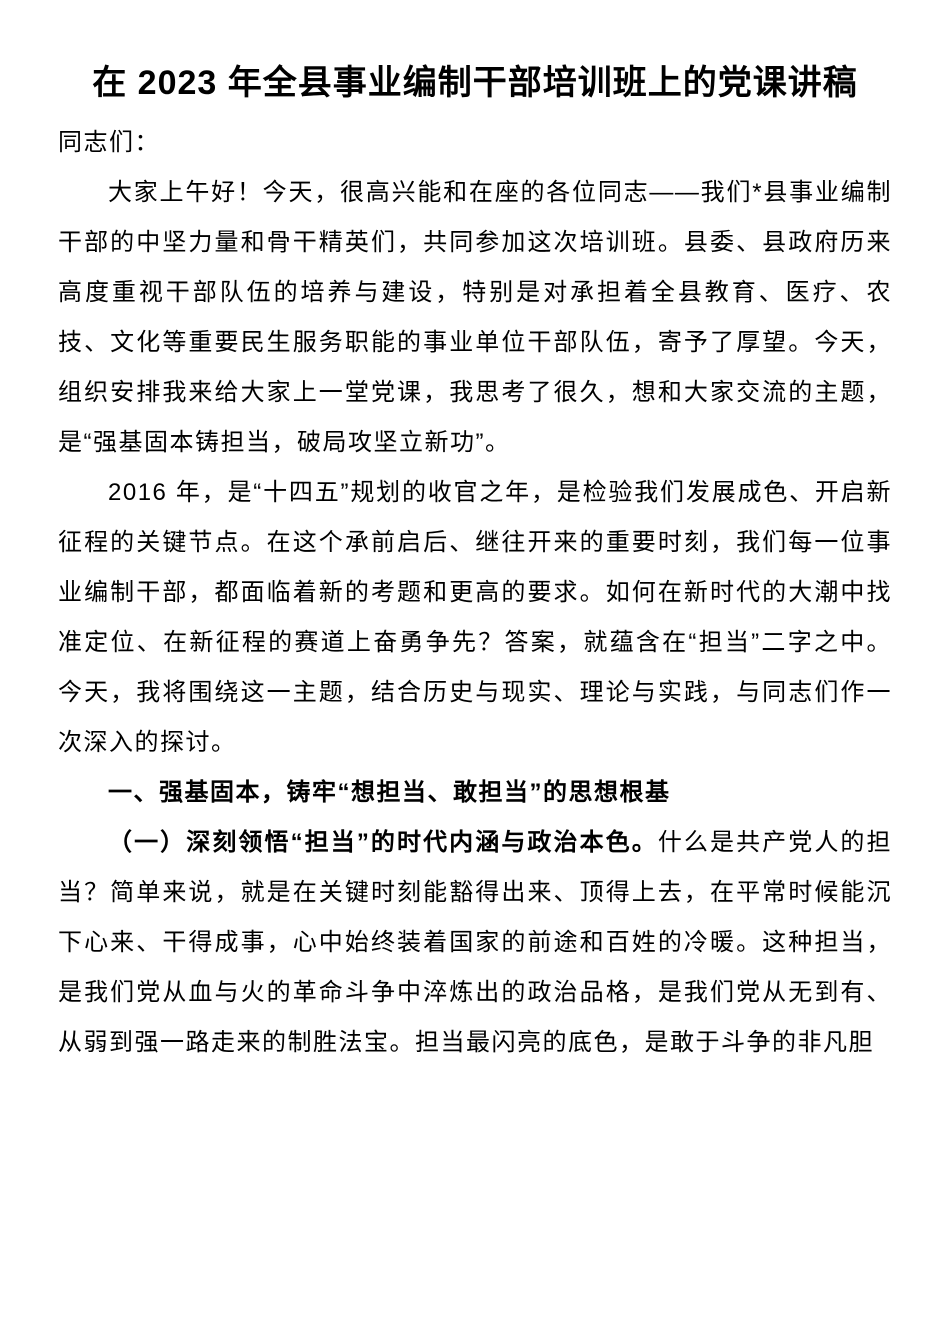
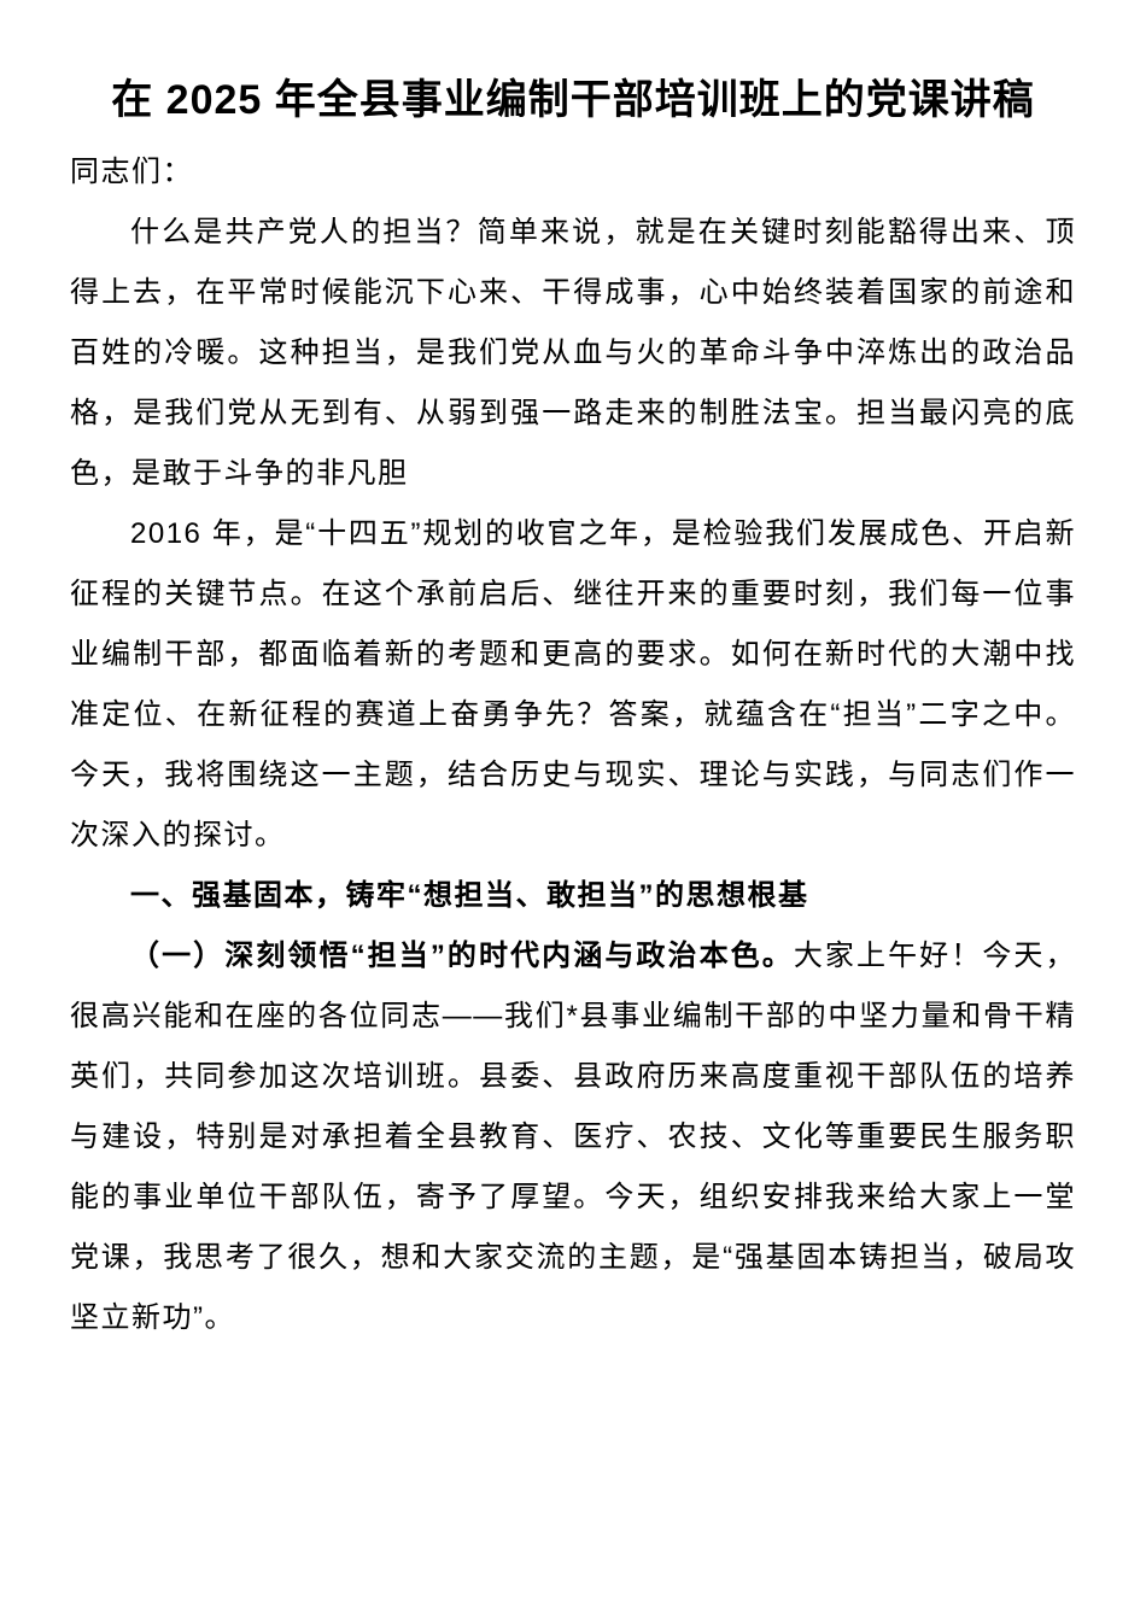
- 在 2023 年全县事业编制干部培训班上的党课讲稿
+ 在 2025 年全县事业编制干部培训班上的党课讲稿
  同志们：
- 大家上午好！今天，很高兴能和在座的各位同志——我们*县事业编制干部的中坚力量和骨干精英们，共同参加这次培训班。县委、县政府历来高度重视干部队伍的培养与建设，特别是对承担着全县教育、医疗、农技、文化等重要民生服务职能的事业单位干部队伍，寄予了厚望。今天，组织安排我来给大家上一堂党课，我思考了很久，想和大家交流的主题，是“强基固本铸担当，破局攻坚立新功”。
+ 什么是共产党人的担当？简单来说，就是在关键时刻能豁得出来、顶得上去，在平常时候能沉下心来、干得成事，心中始终装着国家的前途和百姓的冷暖。这种担当，是我们党从血与火的革命斗争中淬炼出的政治品格，是我们党从无到有、从弱到强一路走来的制胜法宝。担当最闪亮的底色，是敢于斗争的非凡胆
  2016 年，是“十四五”规划的收官之年，是检验我们发展成色、开启新征程的关键节点。在这个承前启后、继往开来的重要时刻，我们每一位事业编制干部，都面临着新的考题和更高的要求。如何在新时代的大潮中找准定位、在新征程的赛道上奋勇争先？答案，就蕴含在“担当”二字之中。今天，我将围绕这一主题，结合历史与现实、理论与实践，与同志们作一次深入的探讨。
  一、强基固本，铸牢“想担当、敢担当”的思想根基
- （一）深刻领悟“担当”的时代内涵与政治本色。什么是共产党人的担当？简单来说，就是在关键时刻能豁得出来、顶得上去，在平常时候能沉下心来、干得成事，心中始终装着国家的前途和百姓的冷暖。这种担当，是我们党从血与火的革命斗争中淬炼出的政治品格，是我们党从无到有、从弱到强一路走来的制胜法宝。担当最闪亮的底色，是敢于斗争的非凡胆
+ （一）深刻领悟“担当”的时代内涵与政治本色。大家上午好！今天，很高兴能和在座的各位同志——我们*县事业编制干部的中坚力量和骨干精英们，共同参加这次培训班。县委、县政府历来高度重视干部队伍的培养与建设，特别是对承担着全县教育、医疗、农技、文化等重要民生服务职能的事业单位干部队伍，寄予了厚望。今天，组织安排我来给大家上一堂党课，我思考了很久，想和大家交流的主题，是“强基固本铸担当，破局攻坚立新功”。
